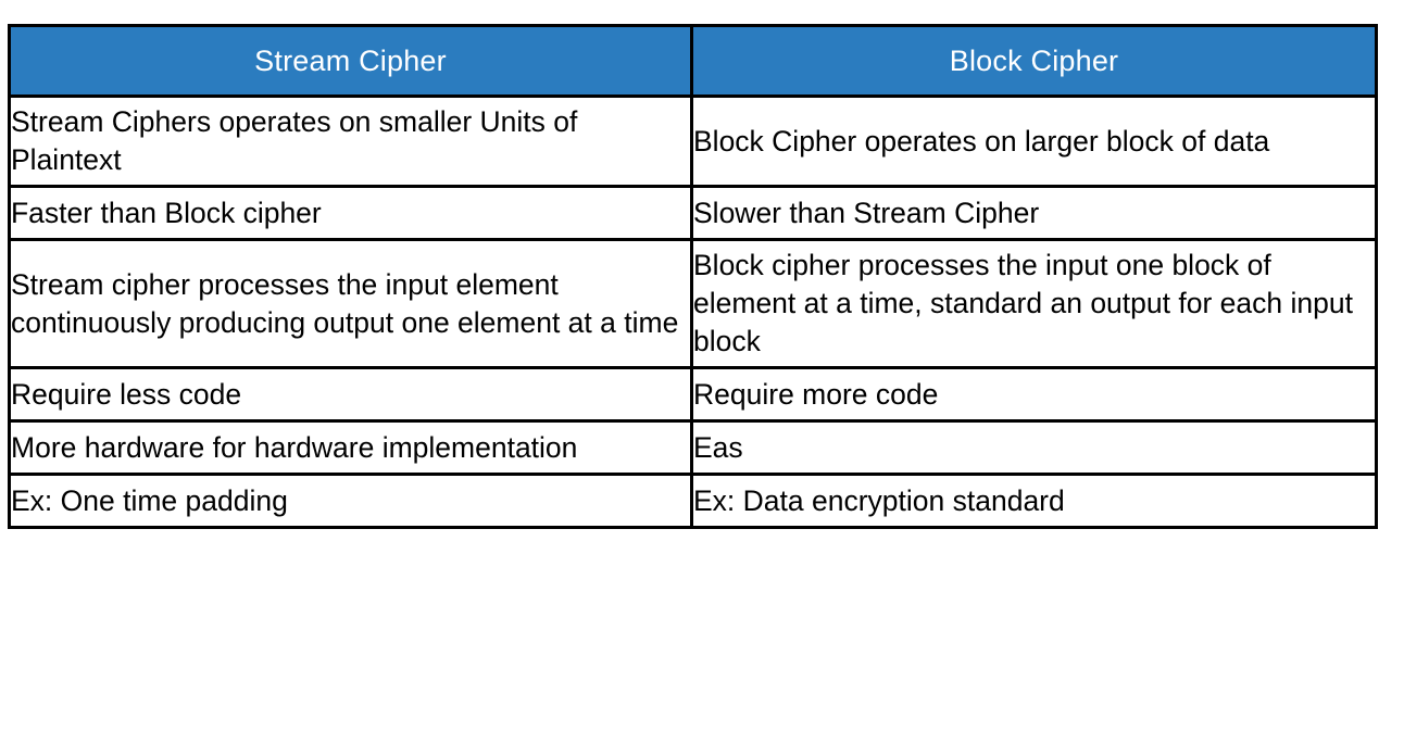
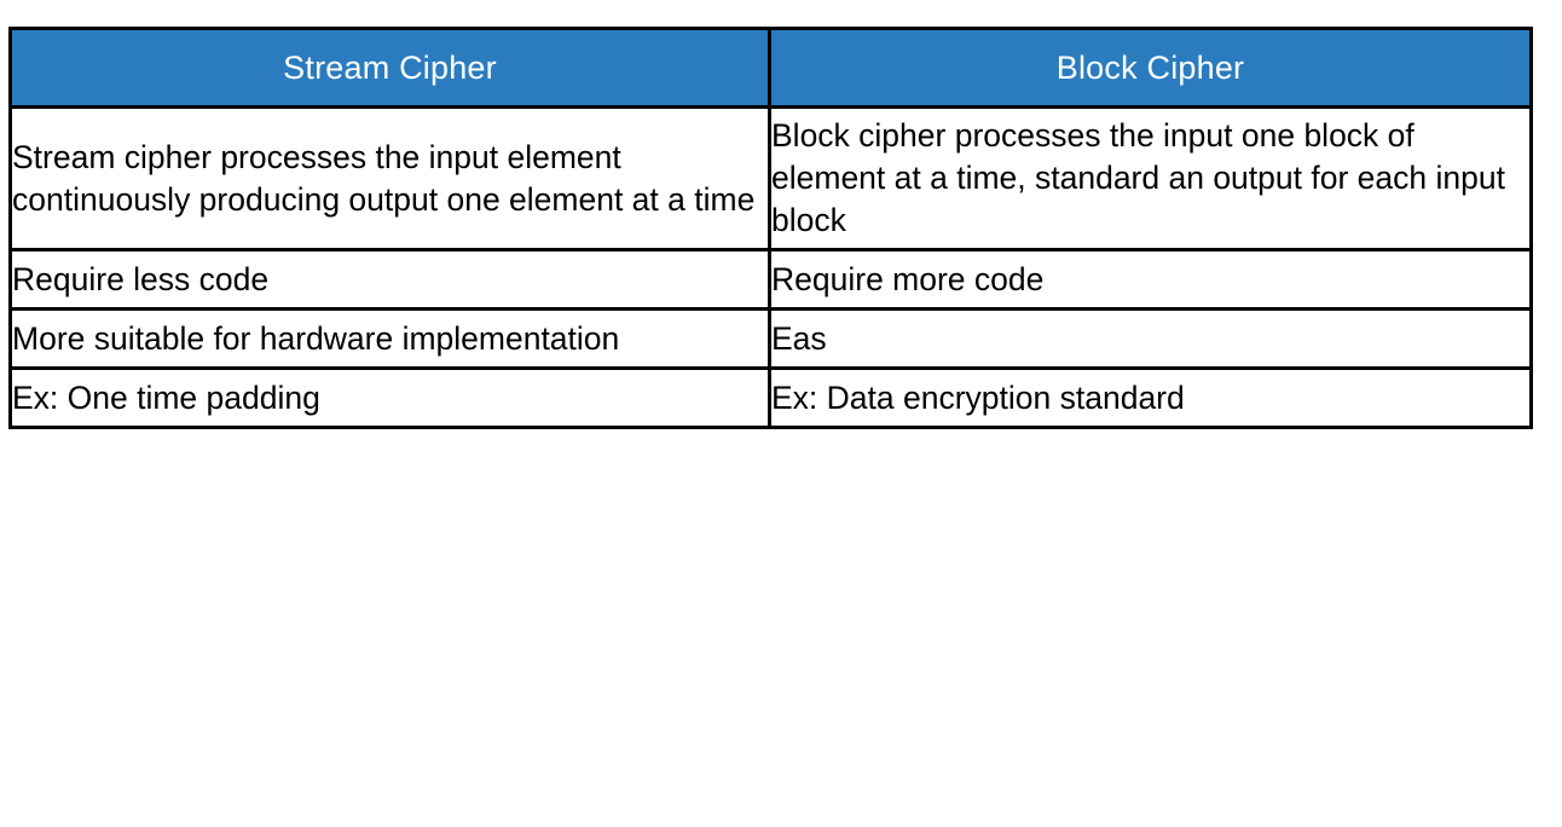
  Stream Cipher	Block Cipher
- Stream Ciphers operates on smaller Units of Plaintext	Block Cipher operates on larger block of data
- Faster than Block cipher	Slower than Stream Cipher
  Stream cipher processes the input element continuously producing output one element at a time	Block cipher processes the input one block of element at a time, standard an output for each input block
  Require less code	Require more code
- More hardware for hardware implementation	Eas
+ More suitable for hardware implementation	Eas
  Ex: One time padding	Ex: Data encryption standard
